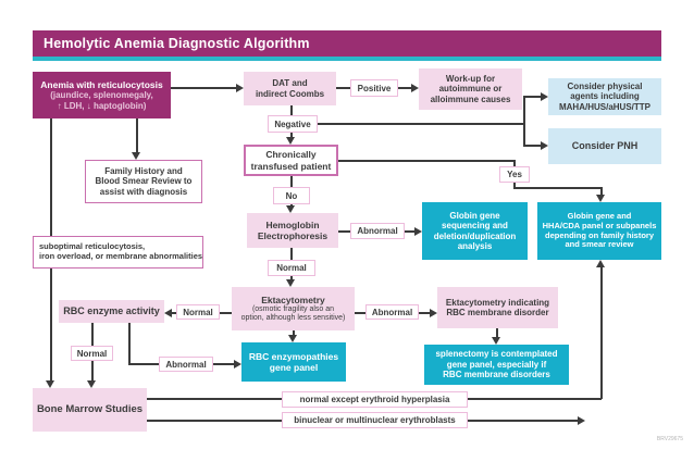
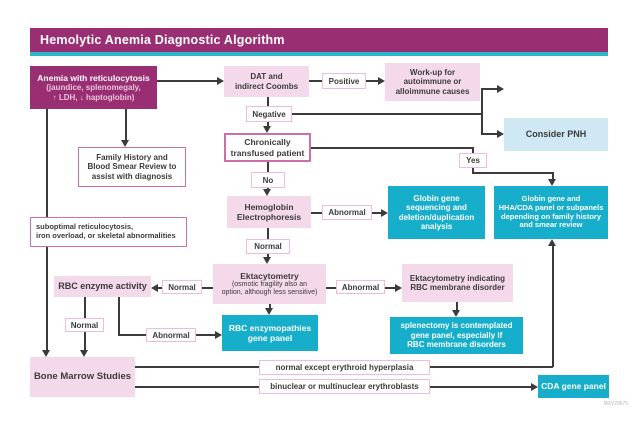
  Hemolytic Anemia Diagnostic Algorithm
  Anemia with reticulocytosis
  (jaundice, splenomegaly,
  ↑ LDH, ↓ haptoglobin)
  DAT and
  indirect Coombs
  Positive
  Work-up for
  autoimmune or
  alloimmune causes
- Consider physical
- agents including
- MAHA/HUS/aHUS/TTP
  Consider PNH
  Negative
  Chronically
  transfused patient
  Yes
  No
  Family History and
  Blood Smear Review to
  assist with diagnosis
  Hemoglobin
  Electrophoresis
  Abnormal
  Globin gene
  sequencing and
  deletion/duplication
  analysis
  Globin gene and
  HHA/CDA panel or subpanels
  depending on family history
  and smear review
  suboptimal reticulocytosis,
- iron overload, or membrane abnormalities
+ iron overload, or skeletal abnormalities
  Normal
  Ektacytometry
  Normal
  RBC enzyme activity
  Abnormal
  Ektacytometry indicating
  RBC membrane disorder
  Normal
  Abnormal
  RBC enzymopathies
  gene panel
  splenectomy is contemplated
  gene panel, especially if
  RBC membrane disorders
  Bone Marrow Studies
  normal except erythroid hyperplasia
  binuclear or multinuclear erythroblasts
+ CDA gene panel
